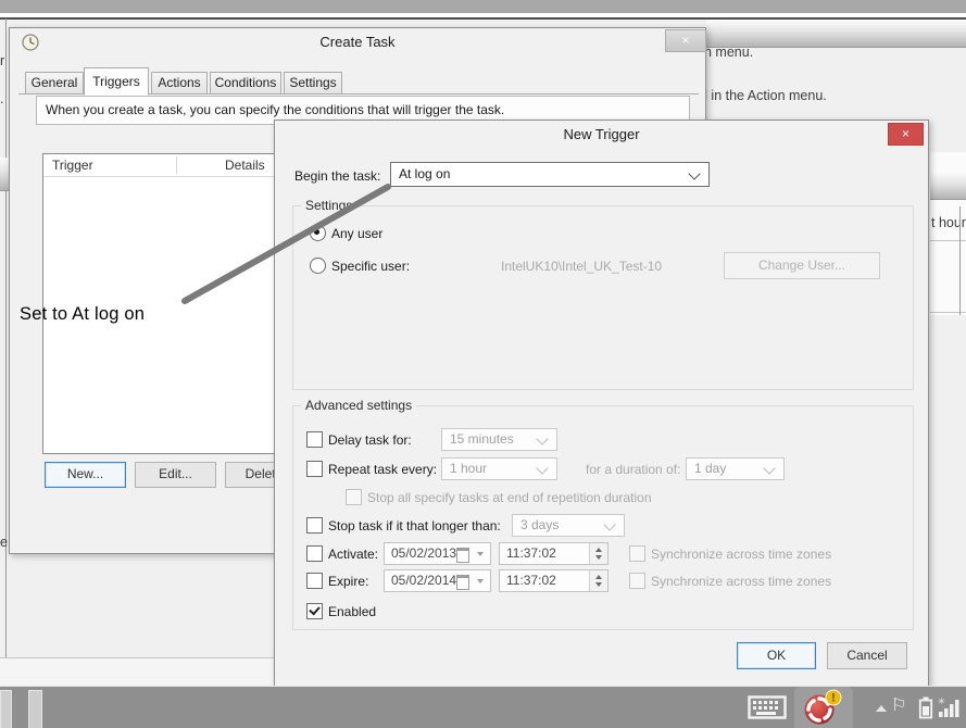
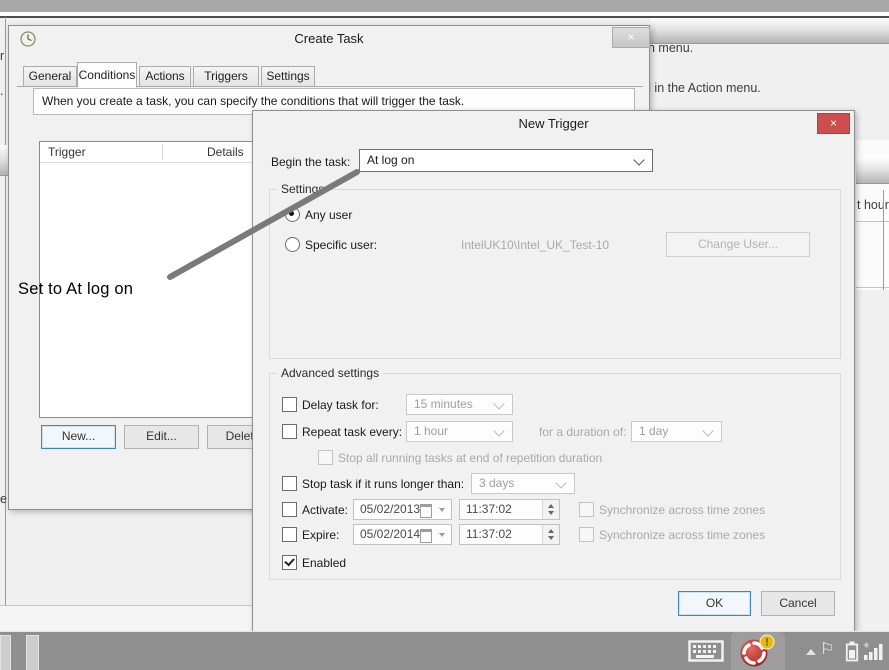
  n menu.
  in the Action menu.
  t hour
  r
  .
  e
  Create Task
  ×
  General
- Triggers
+ Conditions
  Actions
- Conditions
+ Triggers
  Settings
  When you create a task, you can specify the conditions that will trigger the task.
  Trigger
  Details
  New...
  Edit...
  New Trigger
  ×
  Begin the task:
  At log on
  Setting
  Any user
  Specific user:
  IntelUK10\Intel_UK_Test-10
  Change User...
  Advanced settings
  Delay task for:
  15 minutes
  Repeat task every:
  1 hour
  for a duration of:
  1 day
- Stop all specify tasks at end of repetition duration
+ Stop all running tasks at end of repetition duration
- Stop task if it that longer than:
+ Stop task if it runs longer than:
  3 days
  Activate:
  05/02/2013
  11:37:02
  Synchronize across time zones
  Expire:
  05/02/2014
  11:37:02
  Synchronize across time zones
  Enabled
  OK
  Cancel
  Set to At log on
  !
  ⚐
  ✳
